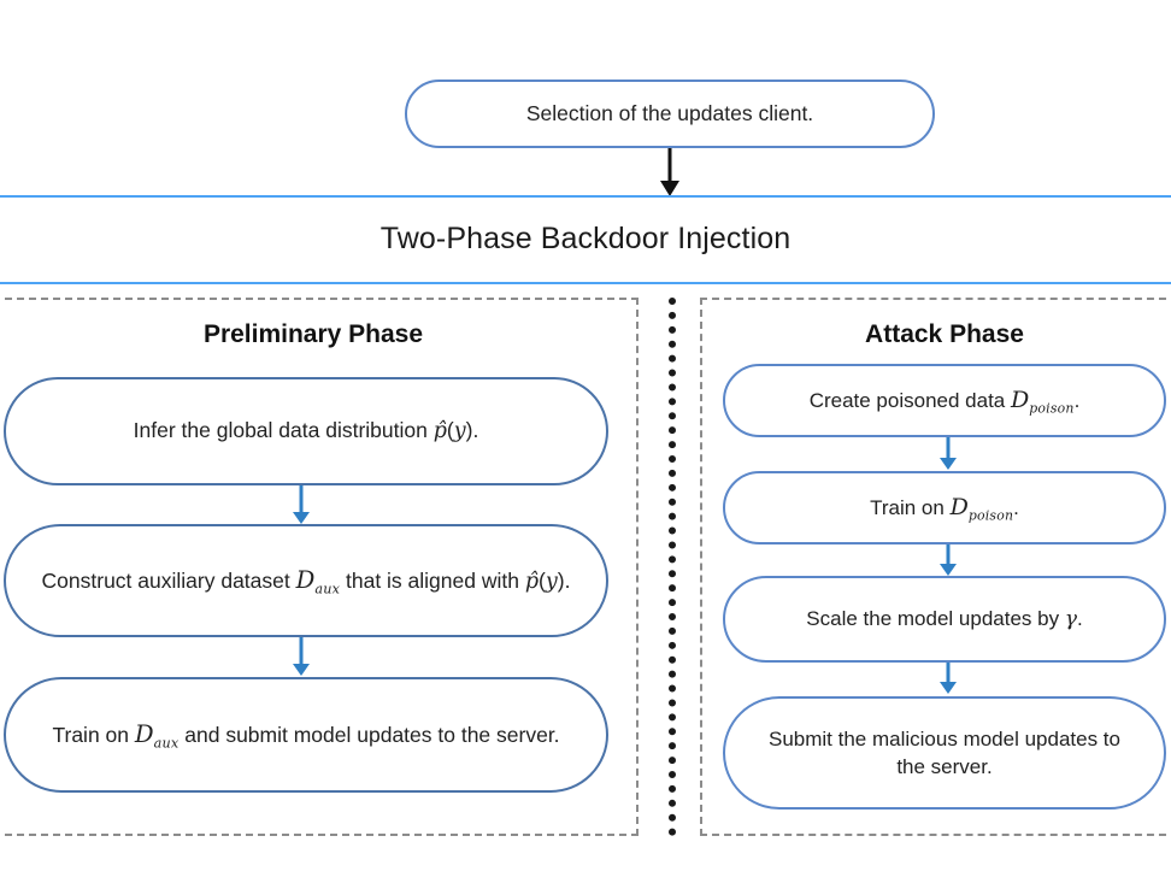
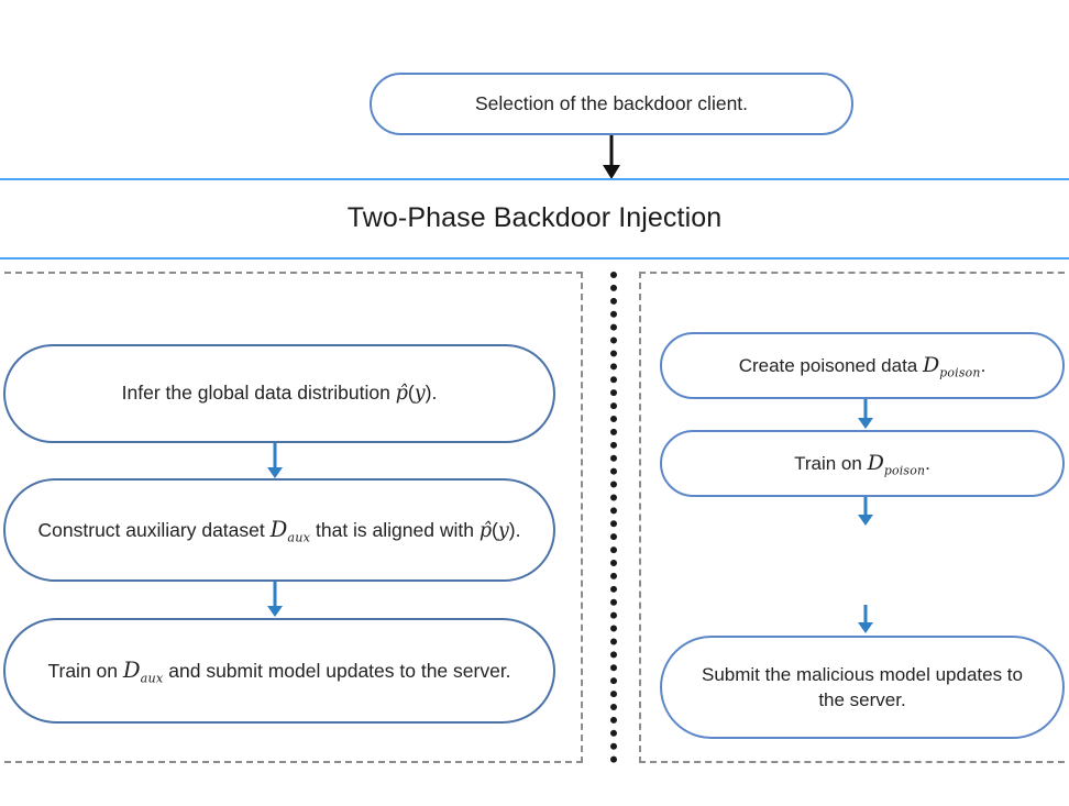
- Selection of the updates client.
+ Selection of the backdoor client.
  Two-Phase Backdoor Injection
- Preliminary Phase
  Infer the global data distribution p̂(y).
  Construct auxiliary dataset Daux that is aligned with p̂(y).
  Train on Daux and submit model updates to the server.
- Attack Phase
  Create poisoned data Dpoison.
  Train on Dpoison.
- Scale the model updates by γ.
  Submit the malicious model updates to the server.
